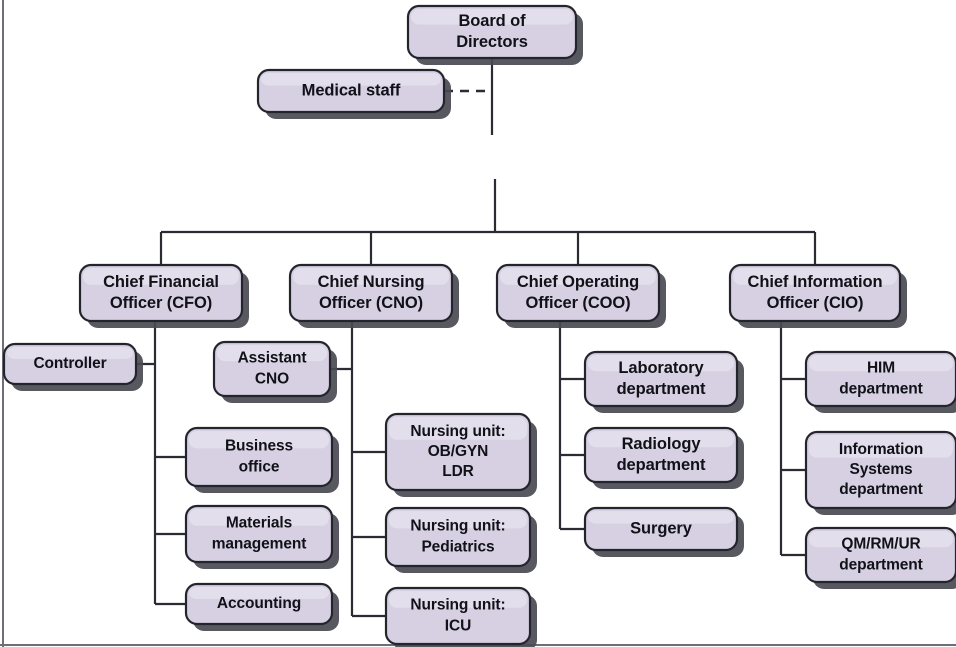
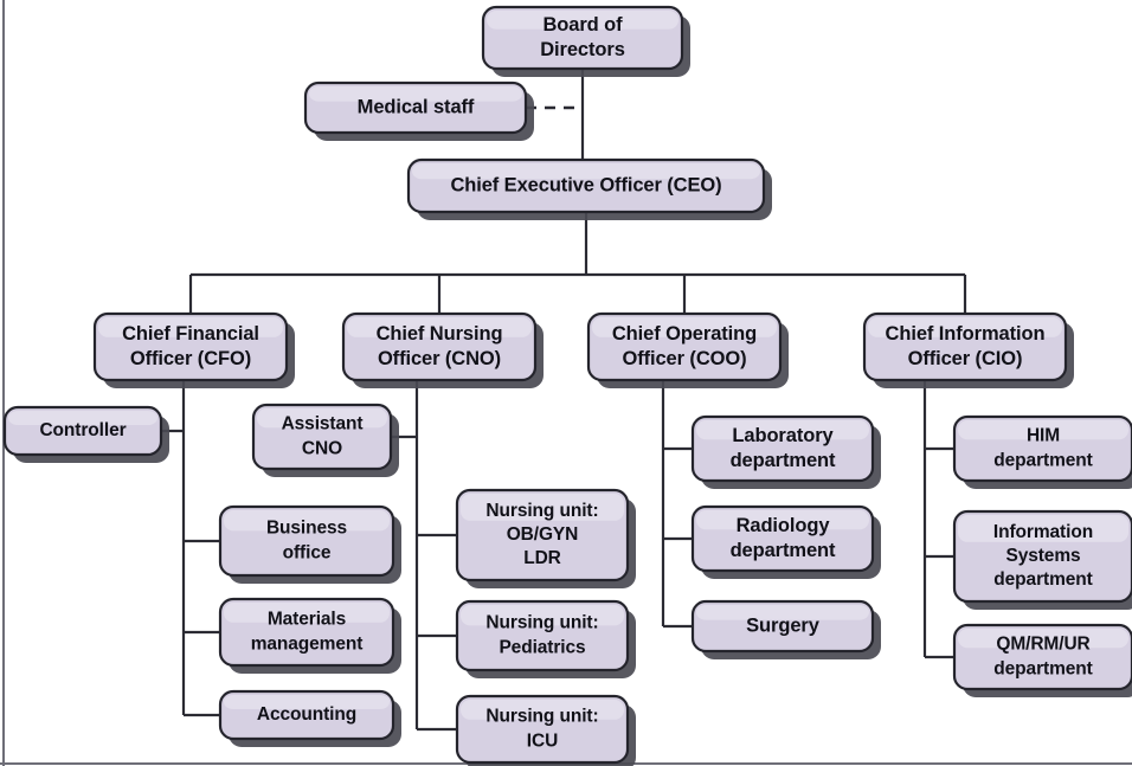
  Board of
  Directors
  Medical staff
+ Chief Executive Officer (CEO)
  Chief Financial
  Officer (CFO)
  Chief Nursing
  Officer (CNO)
  Chief Operating
  Officer (COO)
  Chief Information
  Officer (CIO)
  Controller
  Assistant
  CNO
  Business
  office
  Nursing unit:
  OB/GYN
  LDR
  Laboratory
  department
  HIM
  department
  Radiology
  department
  Information
  Systems
  department
  Materials
  management
  Nursing unit:
  Pediatrics
  Surgery
  QM/RM/UR
  department
  Accounting
  Nursing unit:
  ICU
